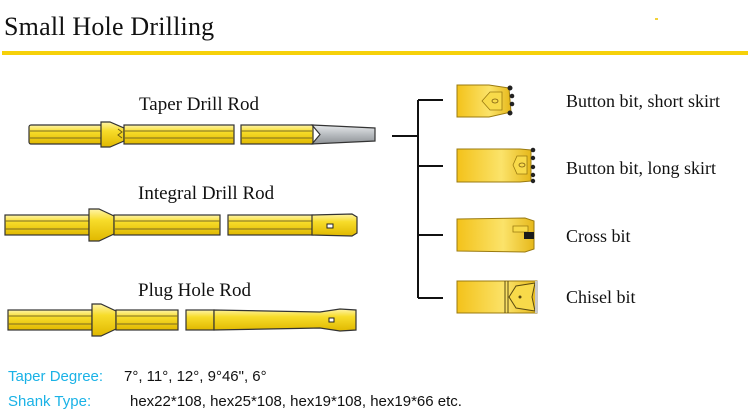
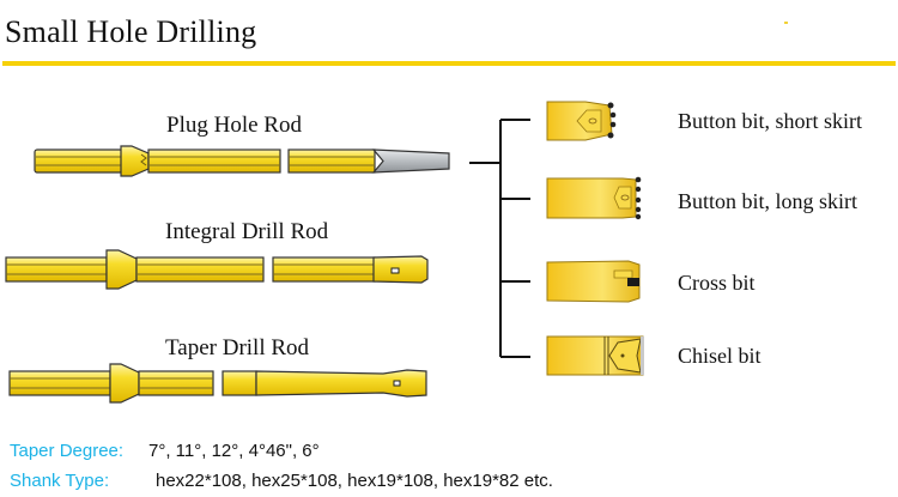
  Small Hole Drilling
- Taper Drill Rod
+ Plug Hole Rod
  Integral Drill Rod
- Plug Hole Rod
+ Taper Drill Rod
  Button bit, short skirt
  Button bit, long skirt
  Cross bit
  Chisel bit
- Taper Degree: 7°, 11°, 12°, 9°46", 6°
+ Taper Degree: 7°, 11°, 12°, 4°46", 6°
- Shank Type: hex22*108, hex25*108, hex19*108, hex19*66 etc.
+ Shank Type: hex22*108, hex25*108, hex19*108, hex19*82 etc.
